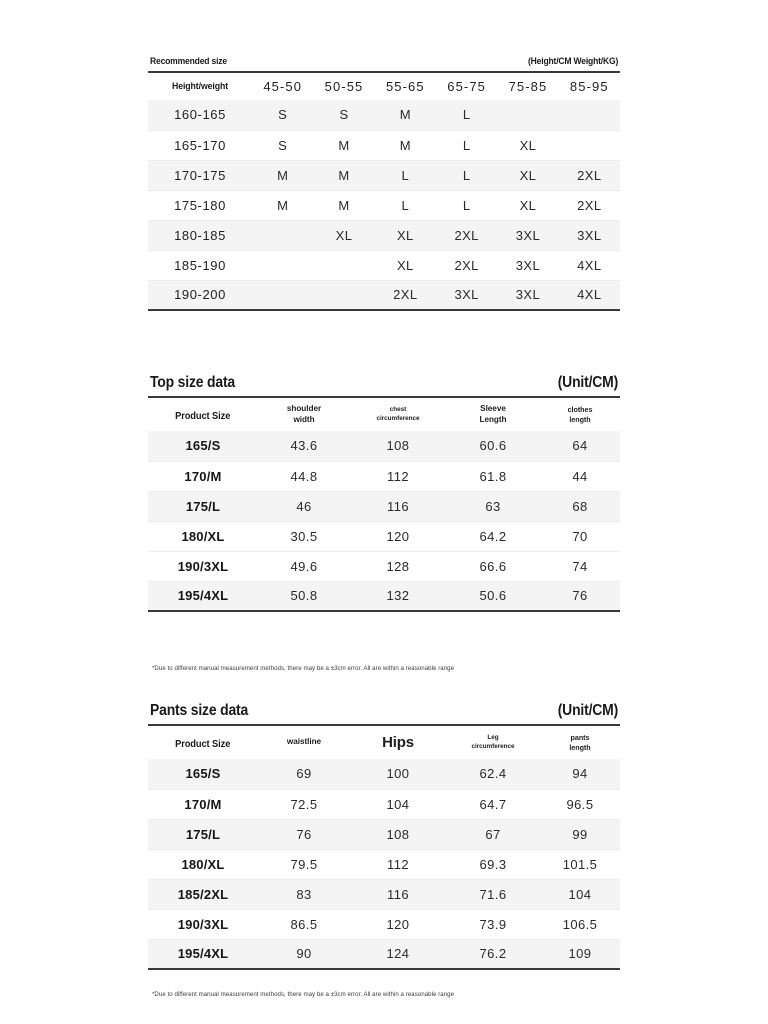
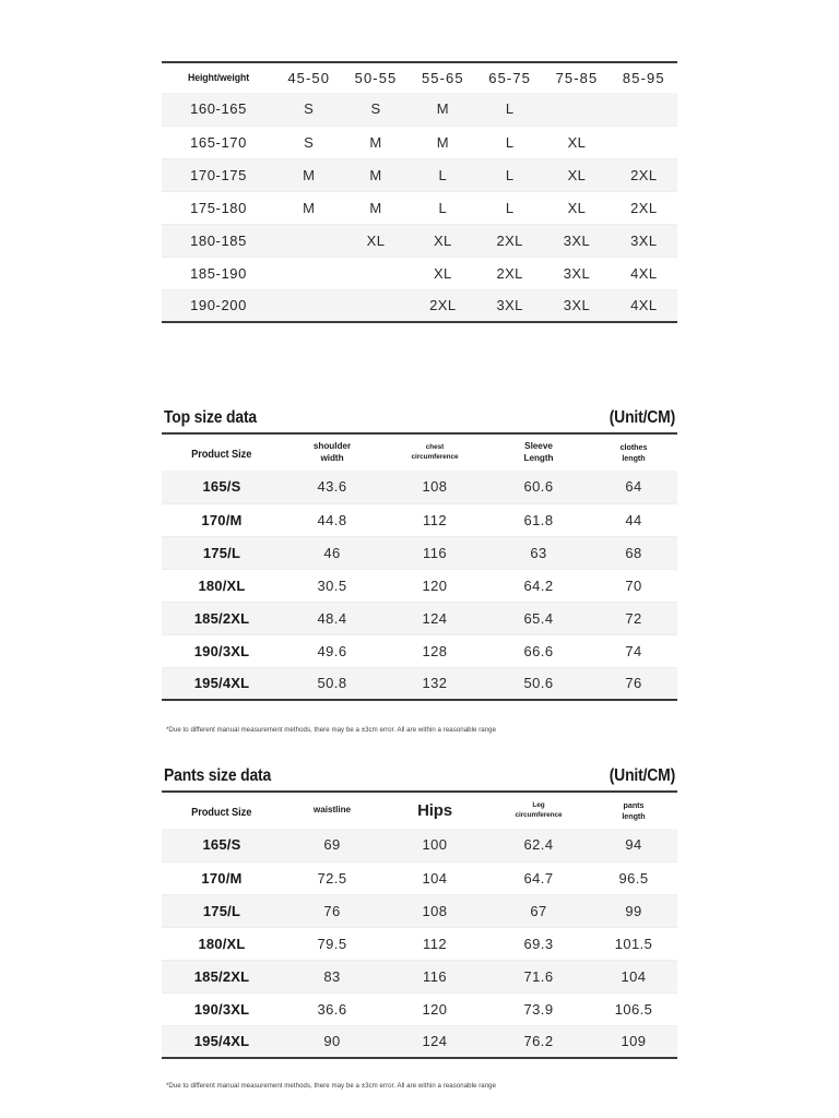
- Recommended size
- (Height/CM Weight/KG)
  Height/weight	45-50	50-55	55-65	65-75	75-85	85-95
  160-165	S	S	M	L
  165-170	S	M	M	L	XL
  170-175	M	M	L	L	XL	2XL
  175-180	M	M	L	L	XL	2XL
  180-185		XL	XL	2XL	3XL	3XL
  185-190			XL	2XL	3XL	4XL
  190-200			2XL	3XL	3XL	4XL
  Top size data
  (Unit/CM)
  Product Size	shoulder width		Sleeve Length	clothes length
  165/S	43.6	108	60.6	64
  170/M	44.8	112	61.8	44
  175/L	46	116	63	68
  180/XL	30.5	120	64.2	70
+ 185/2XL	48.4	124	65.4	72
  190/3XL	49.6	128	66.6	74
  195/4XL	50.8	132	50.6	76
  Pants size data
  (Unit/CM)
  165/S	69	100	62.4	94
  170/M	72.5	104	64.7	96.5
  175/L	76	108	67	99
  180/XL	79.5	112	69.3	101.5
  185/2XL	83	116	71.6	104
- 190/3XL	86.5	120	73.9	106.5
+ 190/3XL	36.6	120	73.9	106.5
  195/4XL	90	124	76.2	109
